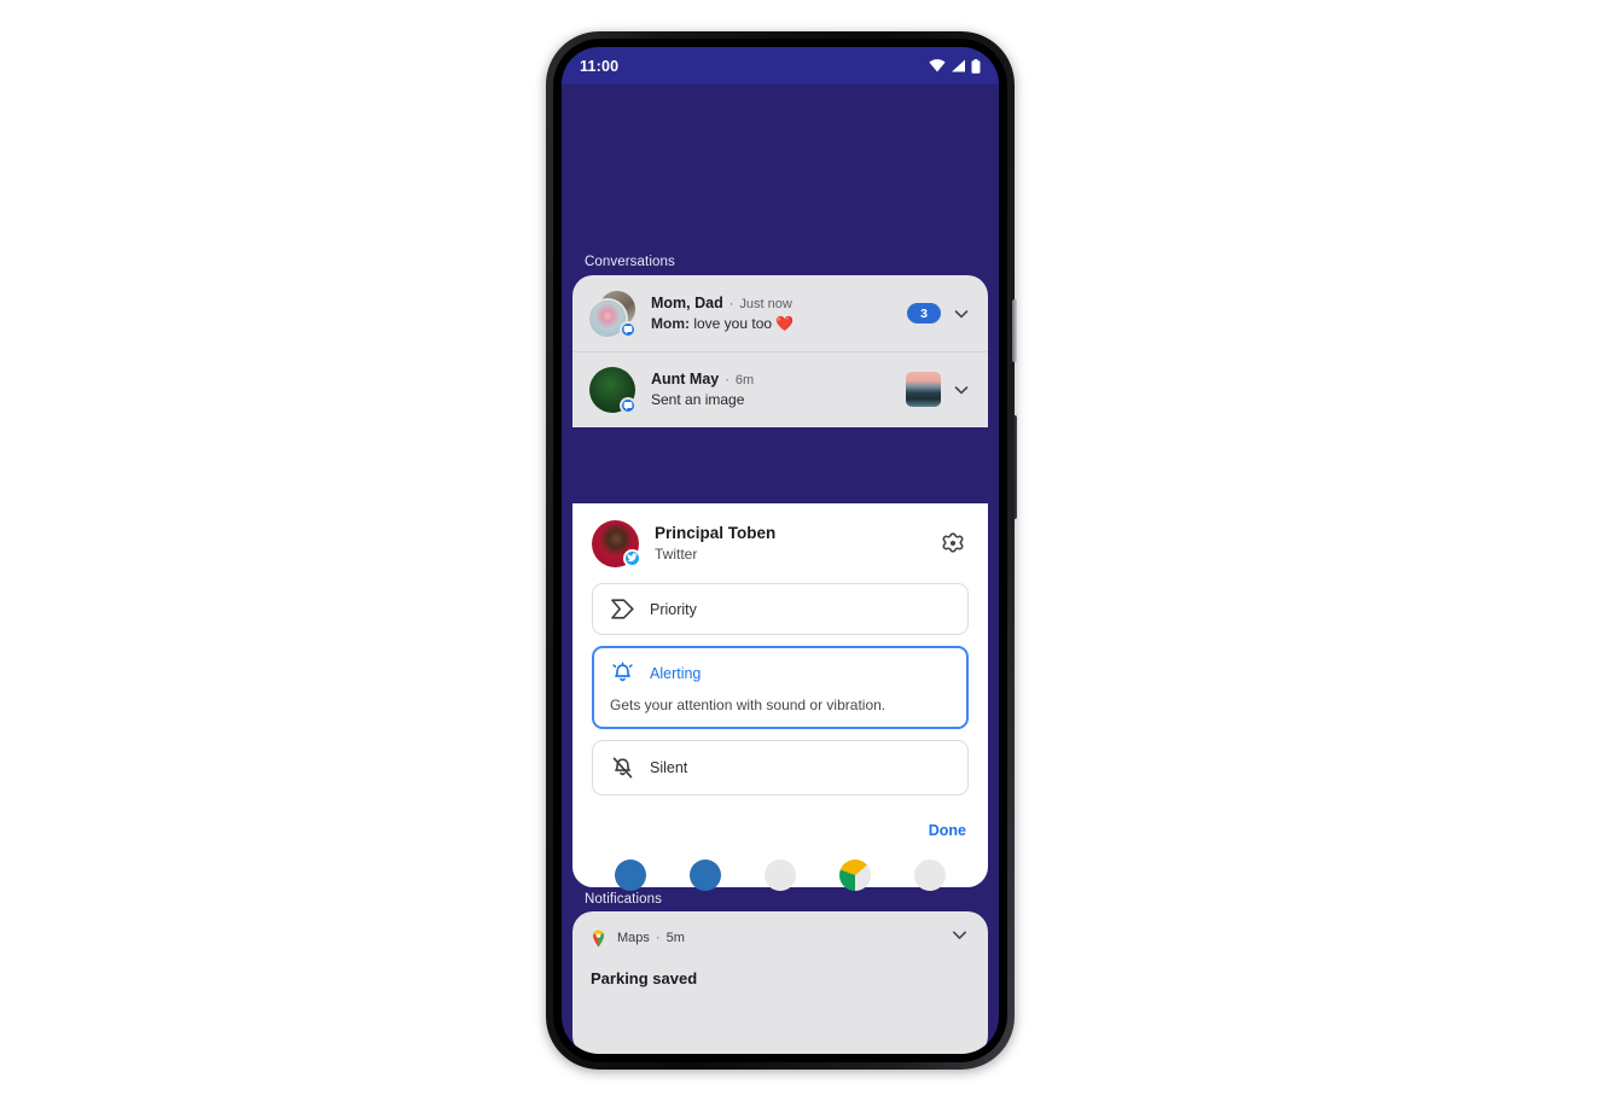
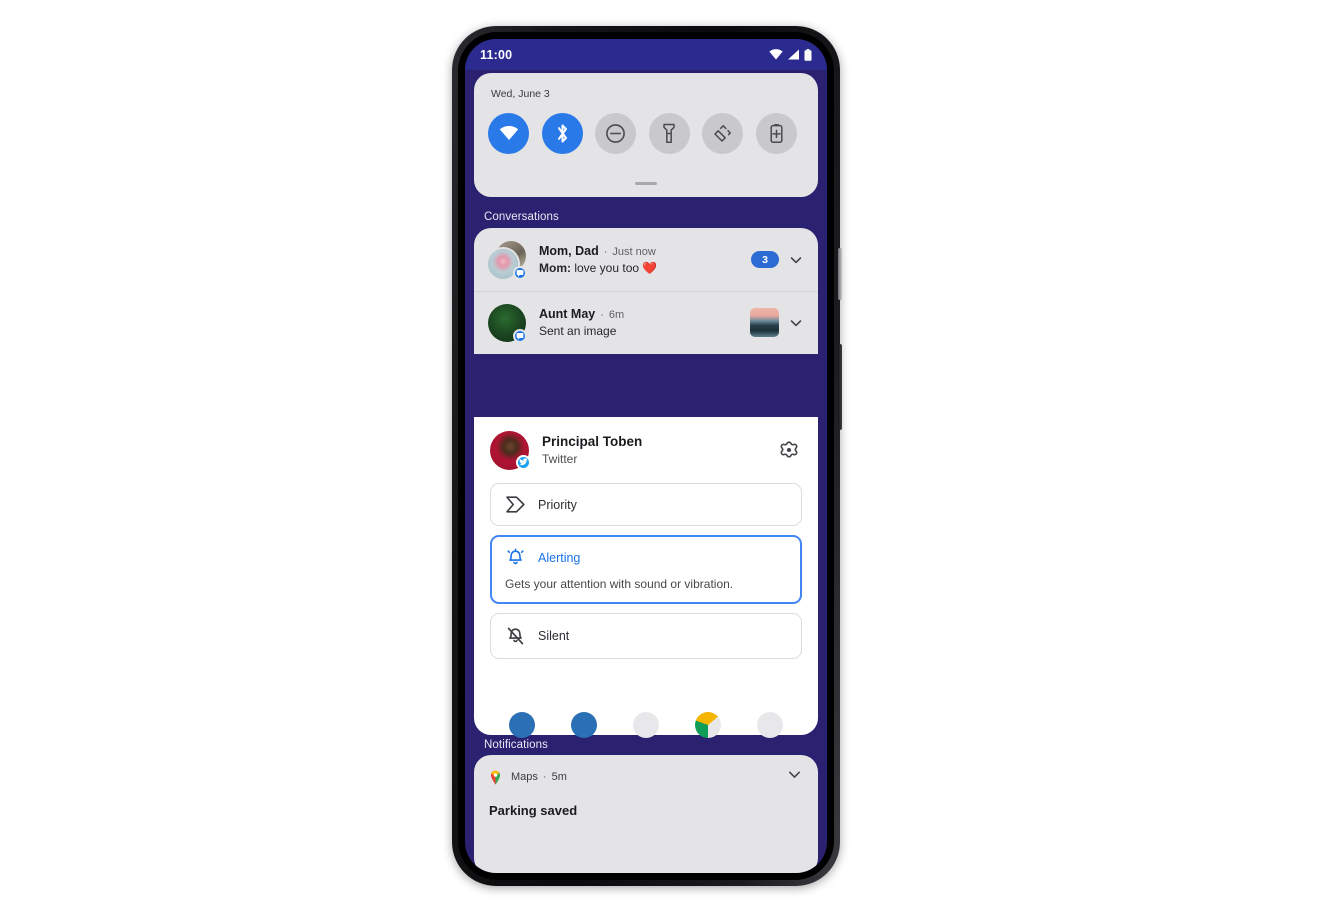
  11:00
+ Wed, June 3
  Conversations
  Mom, Dad
  ·
  Just now
  Mom: love you too ❤️
  3
  Aunt May
  ·
  6m
  Sent an image
  Principal Toben
  Twitter
  Priority
  Alerting
  Gets your attention with sound or vibration.
  Silent
- Done
  Notifications
  Maps
  ·
  5m
  Parking saved
